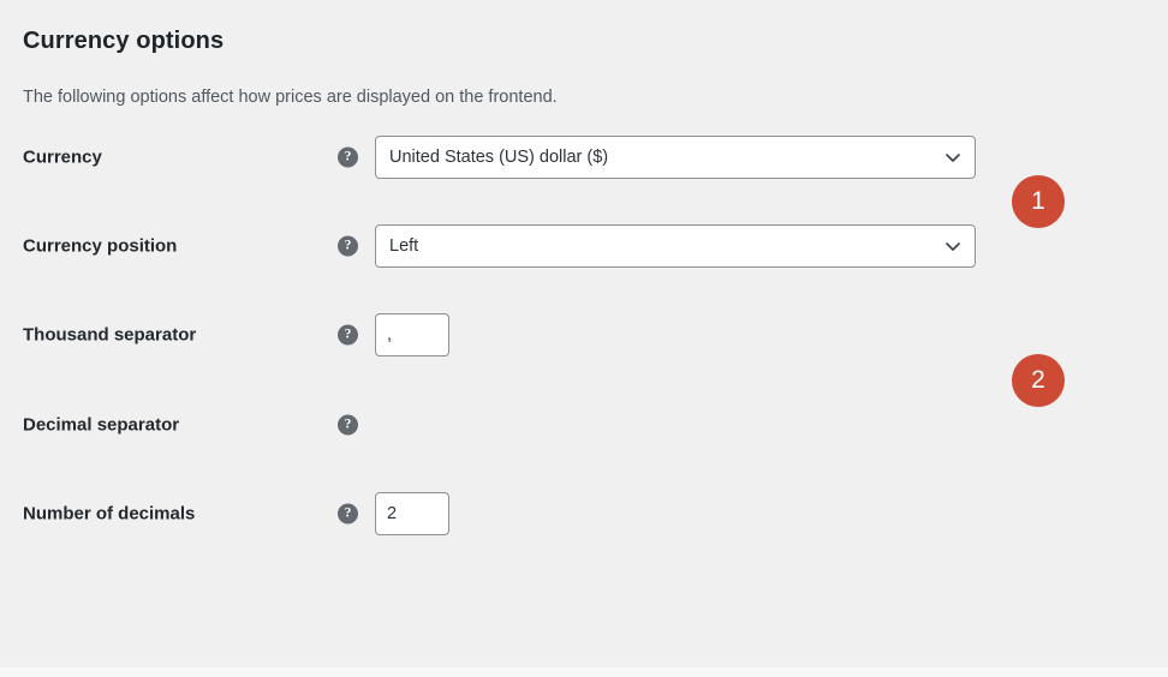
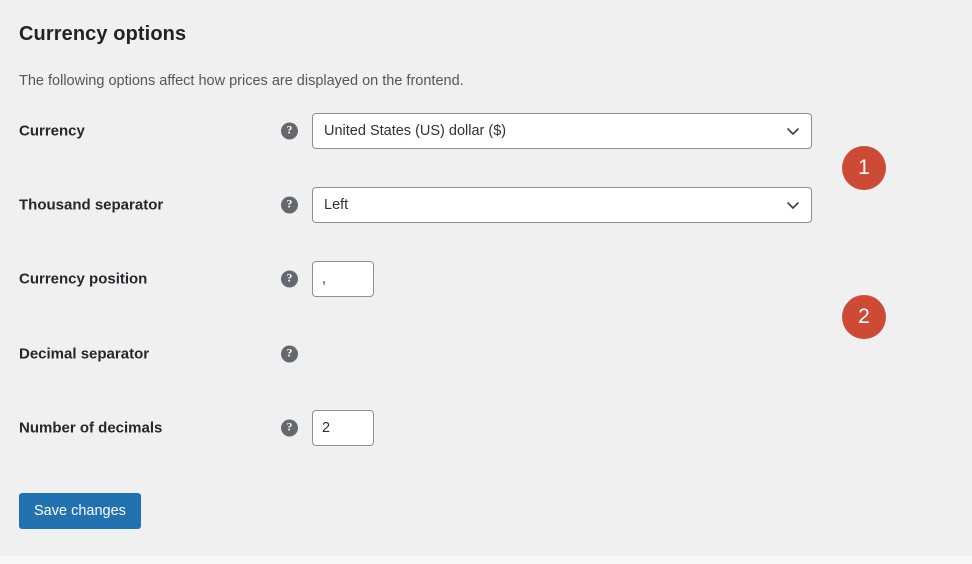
  Currency options
  The following options affect how prices are displayed on the frontend.
  Currency
  ?
  United States (US) dollar ($)
- Currency position
+ Thousand separator
  ?
  Left
- Thousand separator
+ Currency position
  ?
  ,
  Decimal separator
  ?
  Number of decimals
  ?
  2
+ Save changes
  1
  2
